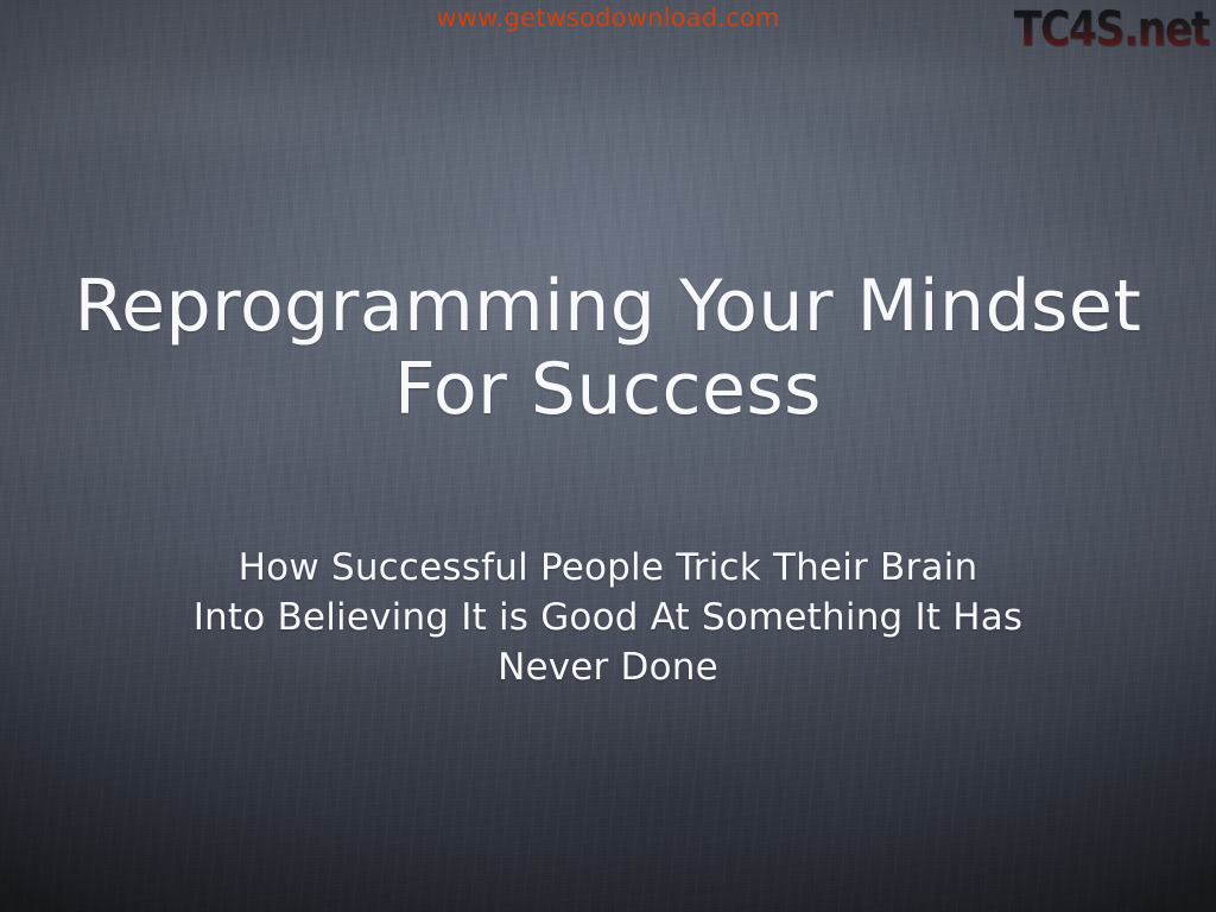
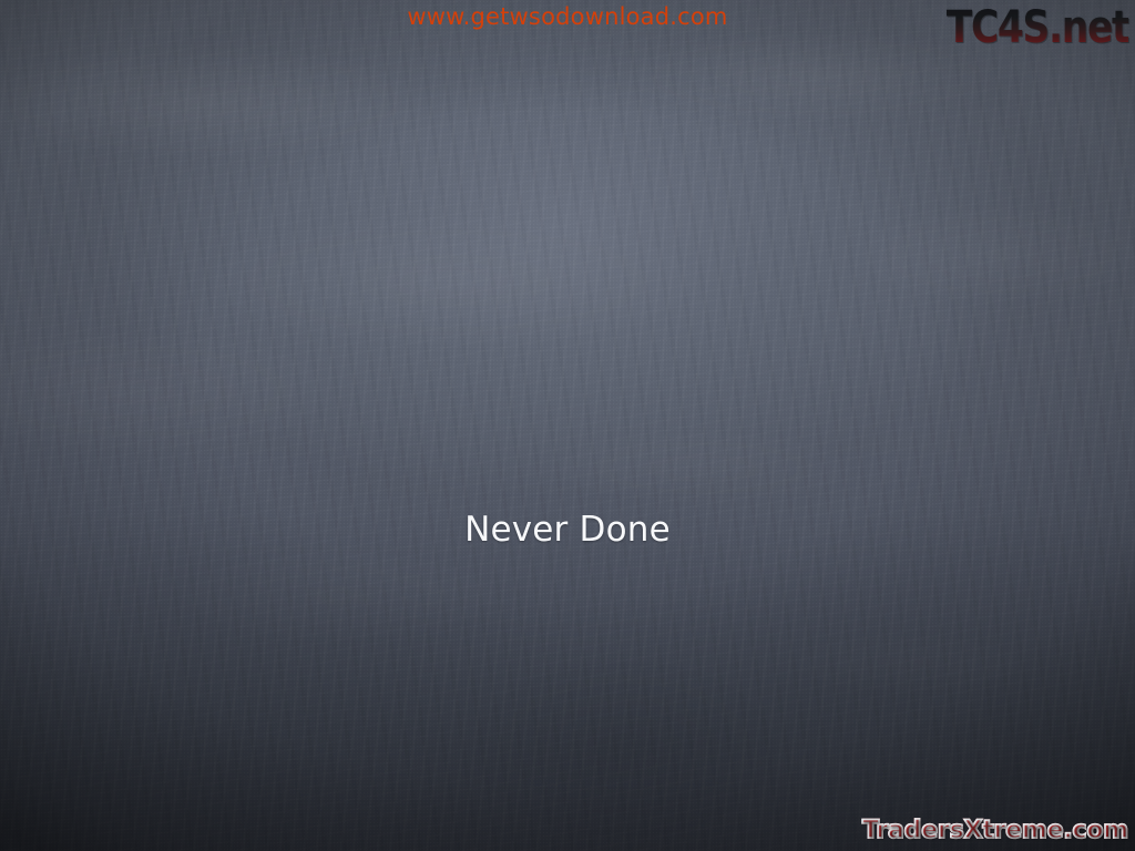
  www.getwsodownload.com
  TC4S.net
- Reprogramming Your Mindset
- For Success
- How Successful People Trick Their Brain
- Into Believing It is Good At Something It Has
  Never Done
+ TradersXtreme.com
